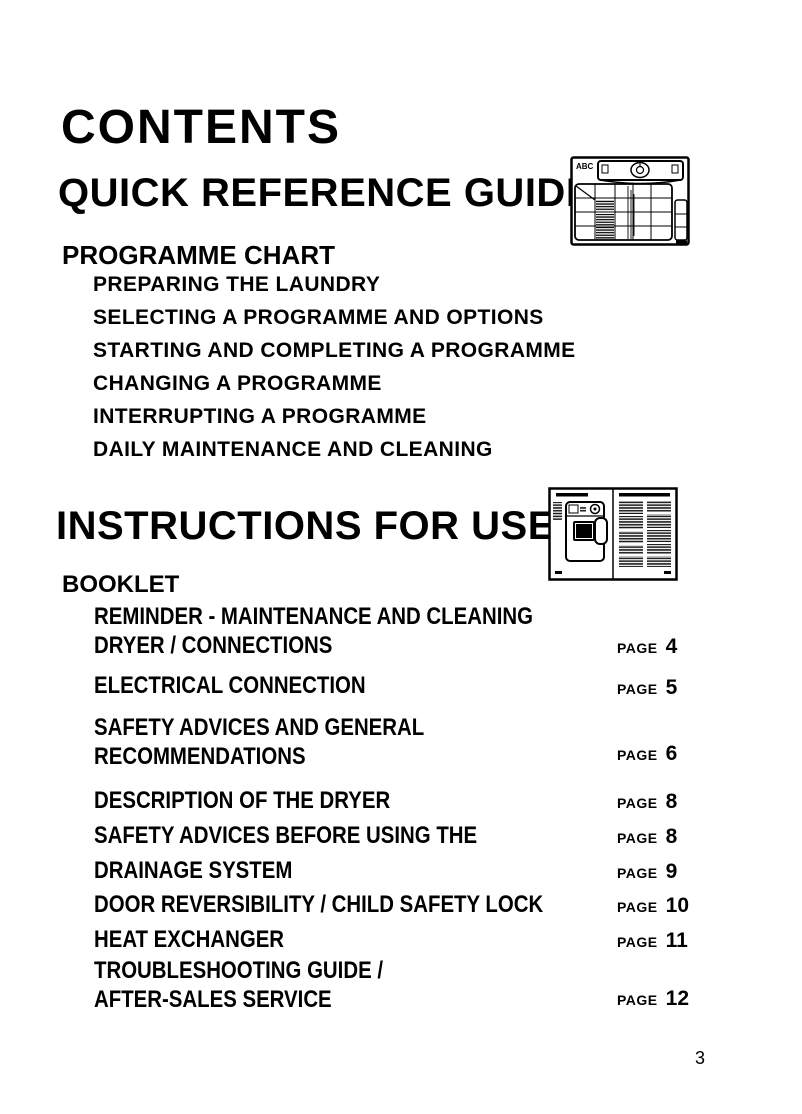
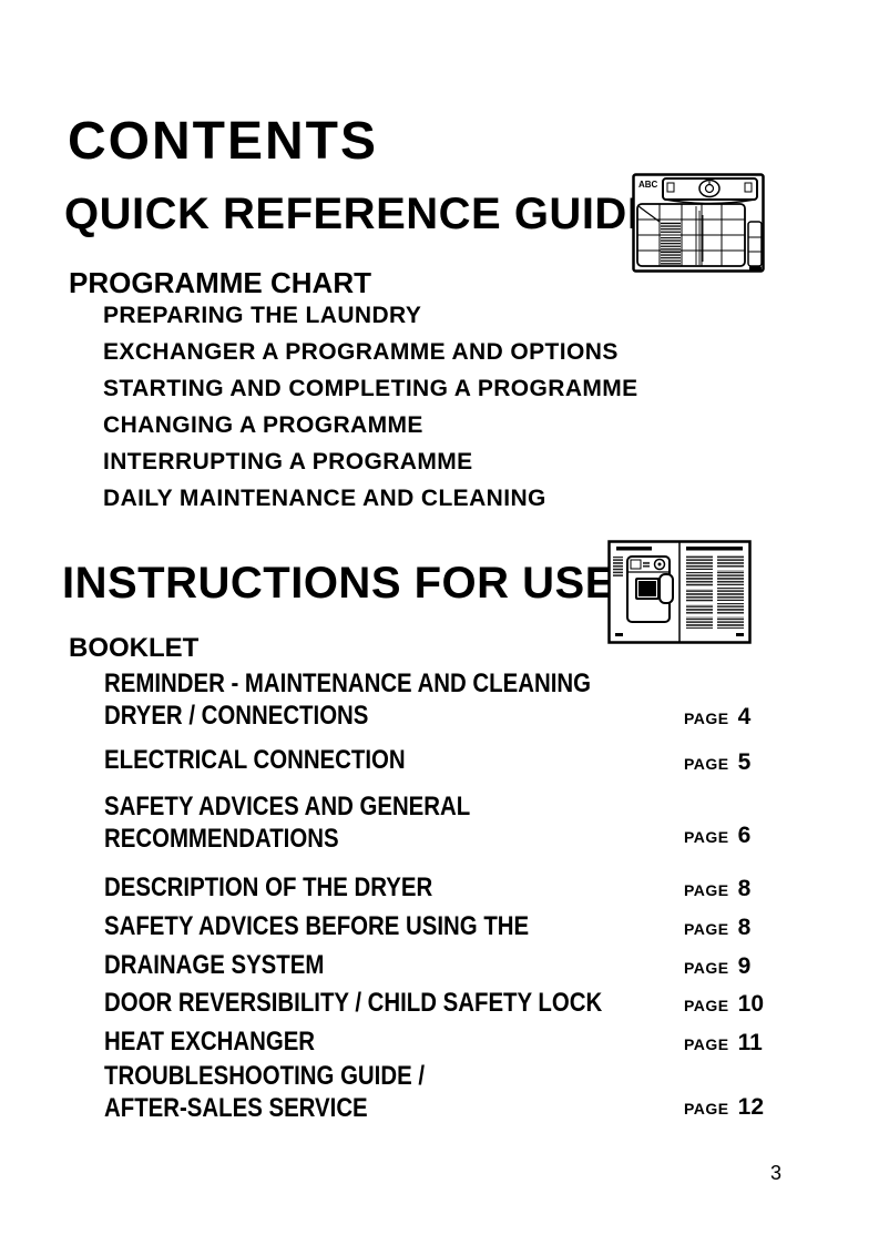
  CONTENTS
  QUICK REFERENCE GUID
  ABC
  PROGRAMME CHART
  PREPARING THE LAUNDRY
- SELECTING A PROGRAMME AND OPTIONS
+ EXCHANGER A PROGRAMME AND OPTIONS
  STARTING AND COMPLETING A PROGRAMME
  CHANGING A PROGRAMME
  INTERRUPTING A PROGRAMME
  DAILY MAINTENANCE AND CLEANING
  INSTRUCTIONS FOR USE
  BOOKLET
  REMINDER - MAINTENANCE AND CLEANING
  DRYER / CONNECTIONS
  PAGE
  4
  ELECTRICAL CONNECTION
  PAGE
  5
  SAFETY ADVICES AND GENERAL
  RECOMMENDATIONS
  PAGE
  6
  DESCRIPTION OF THE DRYER
  PAGE
  8
  SAFETY ADVICES BEFORE USING THE
  PAGE
  8
  DRAINAGE SYSTEM
  PAGE
  9
  DOOR REVERSIBILITY / CHILD SAFETY LOCK
  PAGE
  10
  HEAT EXCHANGER
  PAGE
  11
  TROUBLESHOOTING GUIDE /
  AFTER-SALES SERVICE
  PAGE
  12
  3
